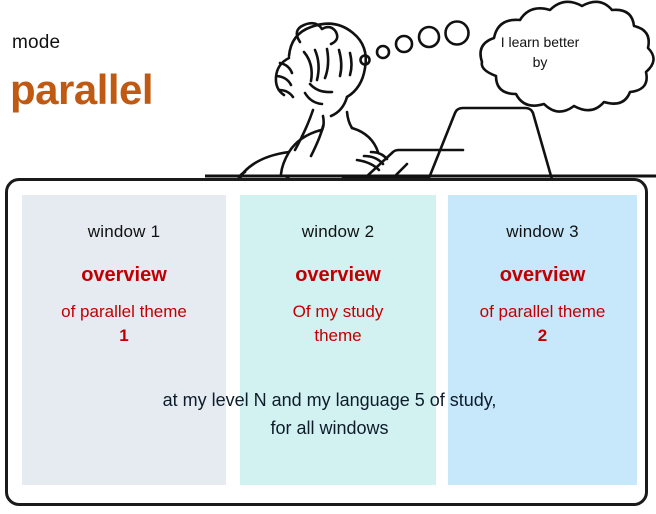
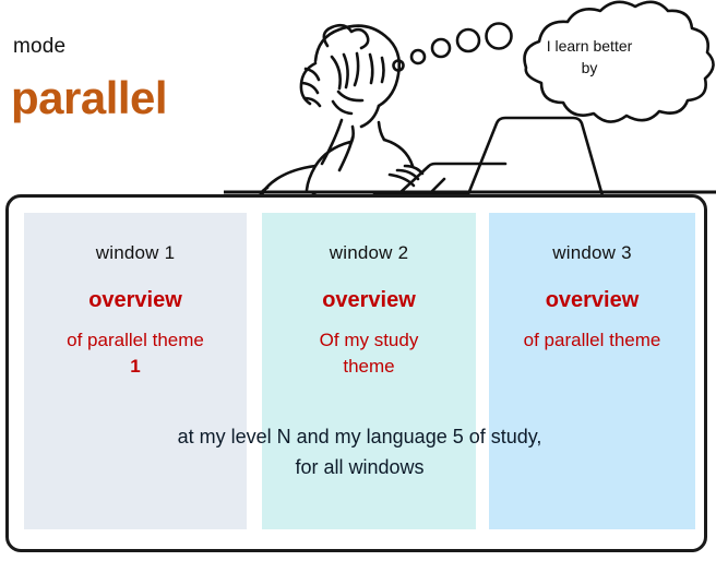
  mode
  parallel
  I learn better
  by
  window 1
  overview
  of parallel theme
  1
  window 2
  overview
  Of my study
  theme
  window 3
  overview
  of parallel theme
- 2
  at my level N and my language 5 of study,
  for all windows
